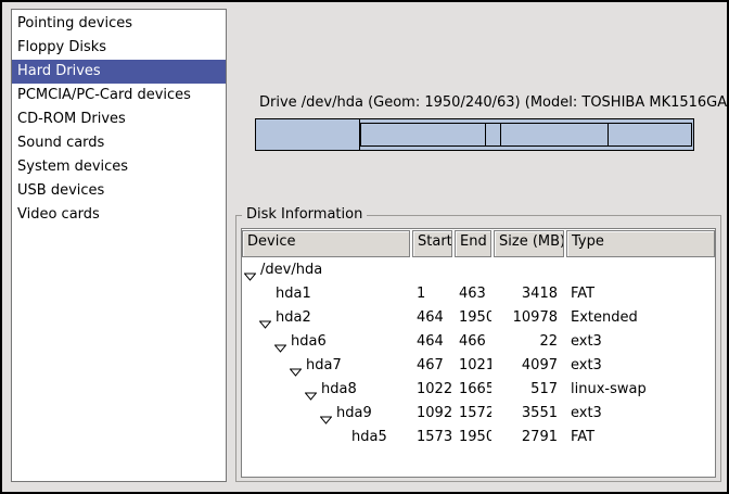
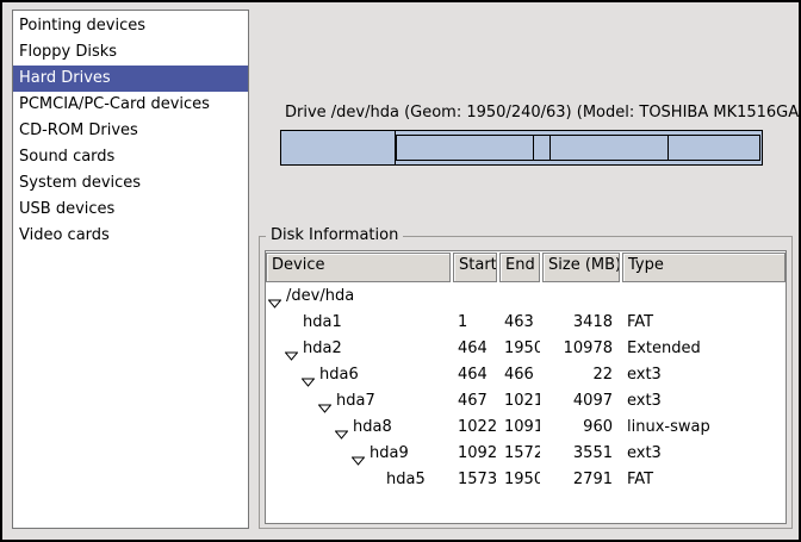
  Pointing devices
  Floppy Disks
  Hard Drives
  PCMCIA/PC-Card devices
  CD-ROM Drives
  Sound cards
  System devices
  USB devices
  Video cards
  Drive /dev/hda (Geom: 1950/240/63) (Model: TOSHIBA MK1516GA
  Disk Information
  Device
  Start
  End
  Size (MB)
  Type
  /dev/hda
  hda1
  1
  463
  3418
  FAT
  hda2
  464
  1950
  10978
  Extended
  hda6
  464
  466
  22
  ext3
  hda7
  467
  1021
  4097
  ext3
  hda8
  1022
- 1665
+ 1091
- 517
+ 960
  linux-swap
  hda9
  1092
  1572
  3551
  ext3
  hda5
  1573
  1950
  2791
  FAT
